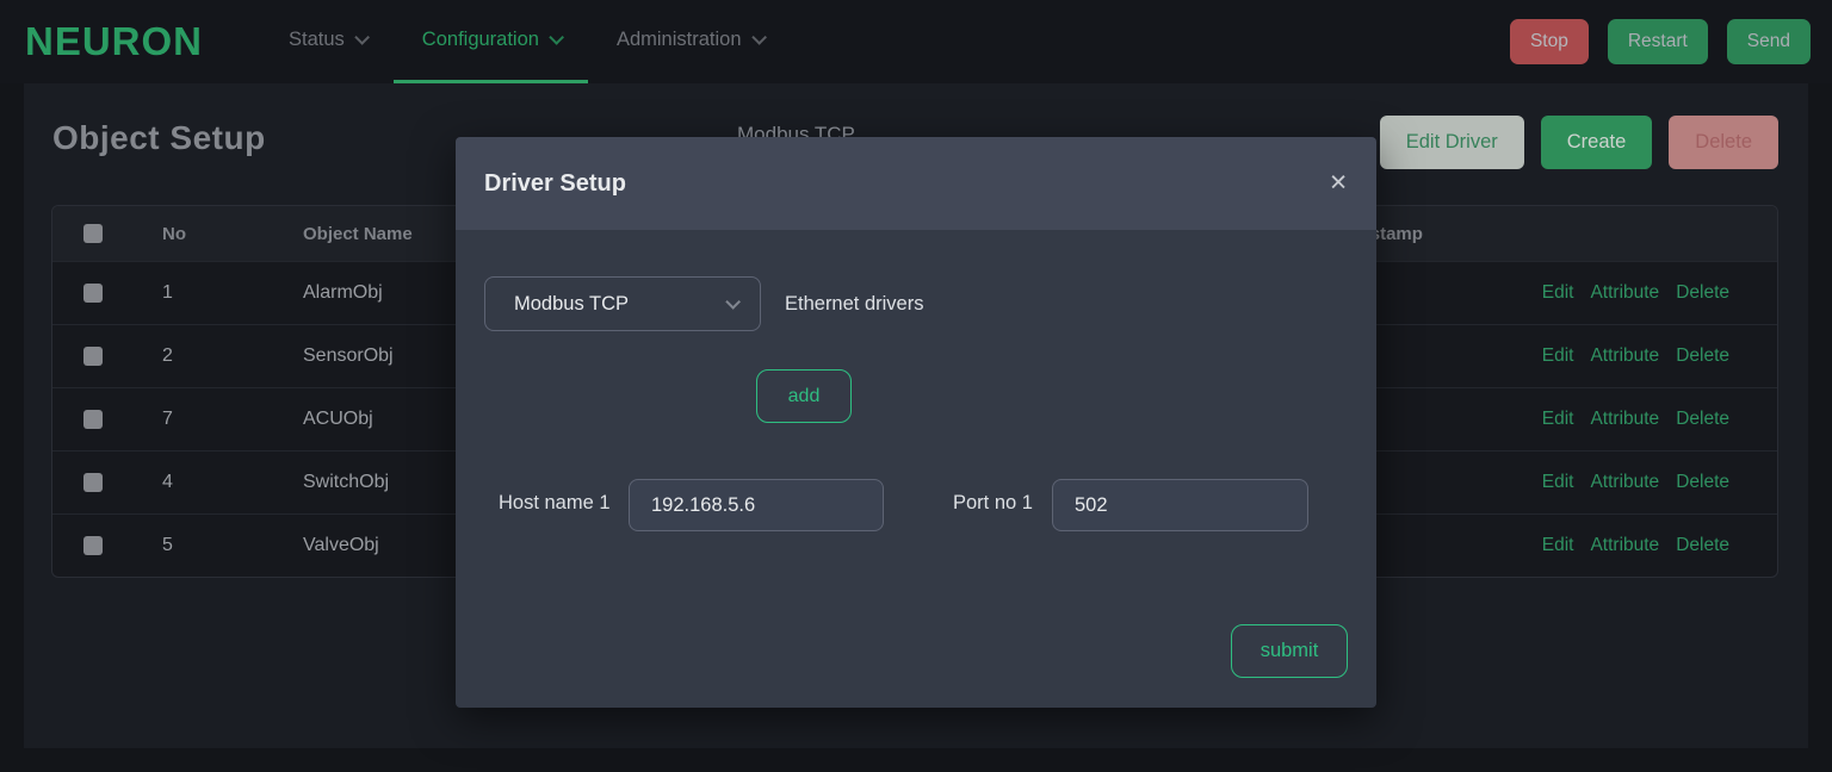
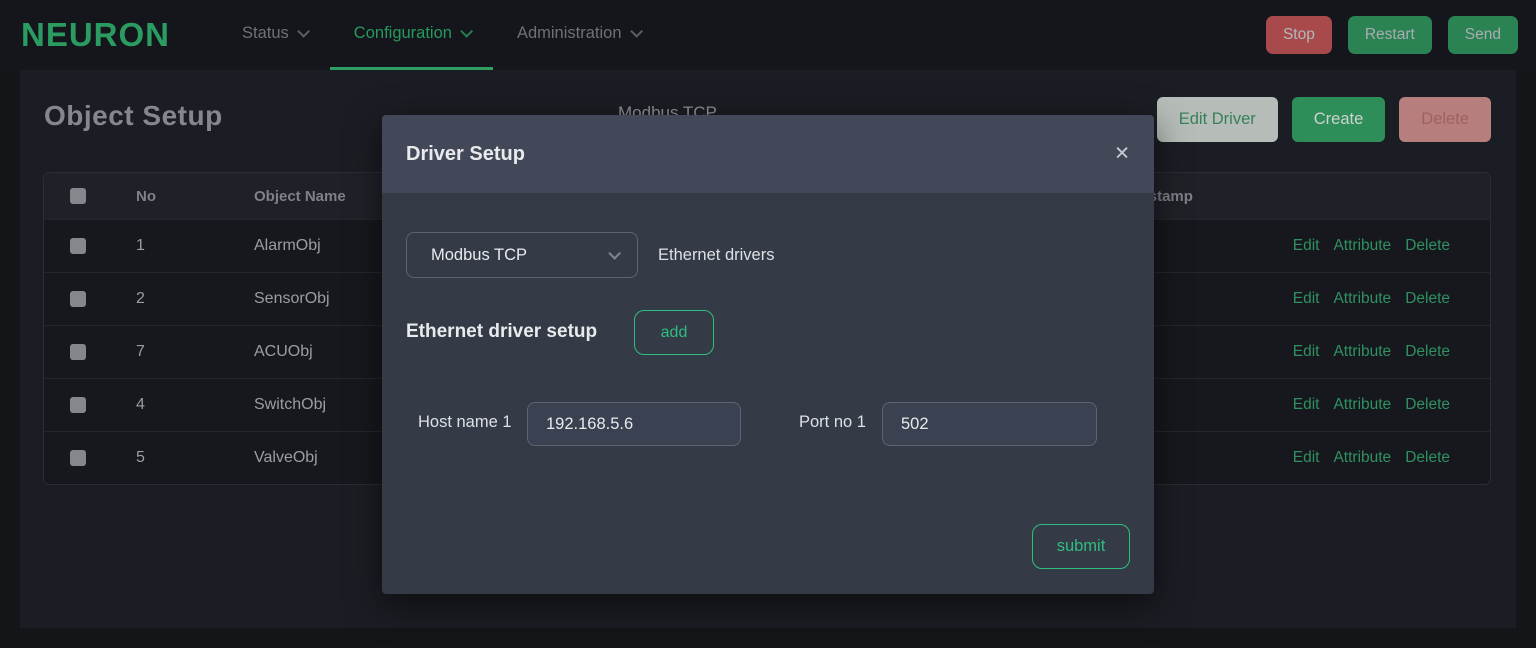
  NEURON
  Status
  Configuration
  Administration
  Stop
  Restart
  Send
  Object Setup
  Modbus TCP
  Edit Driver
  Create
  Delete
  No
  Object Name
  1
  AlarmObj
  Edit
  Attribute
  Delete
  2
  SensorObj
  Edit
  Attribute
  Delete
  7
  ACUObj
  Edit
  Attribute
  Delete
  4
  SwitchObj
  Edit
  Attribute
  Delete
  5
  ValveObj
  Edit
  Attribute
  Delete
  Driver Setup
  ✕
  Modbus TCP
  Ethernet drivers
+ Ethernet driver setup
  add
  Host name 1
  192.168.5.6
  Port no 1
  502
  submit
